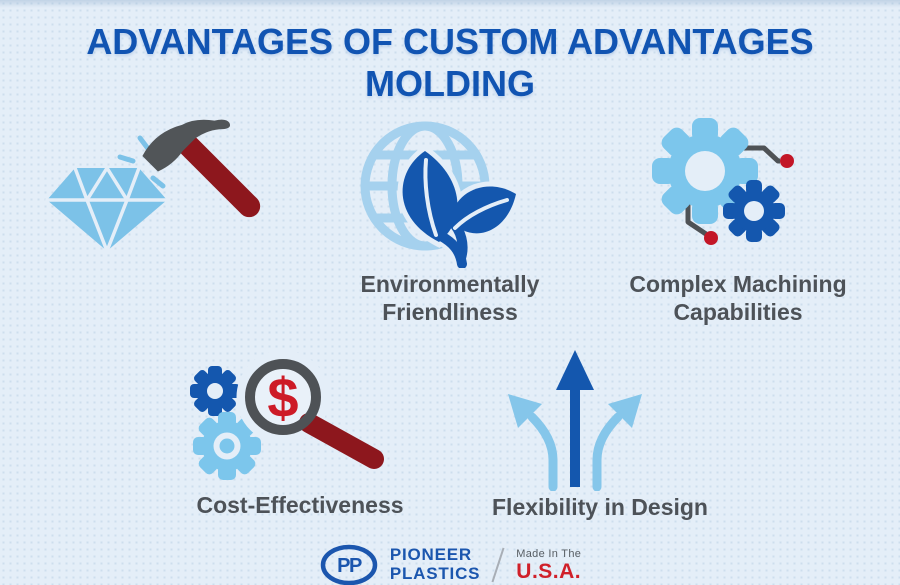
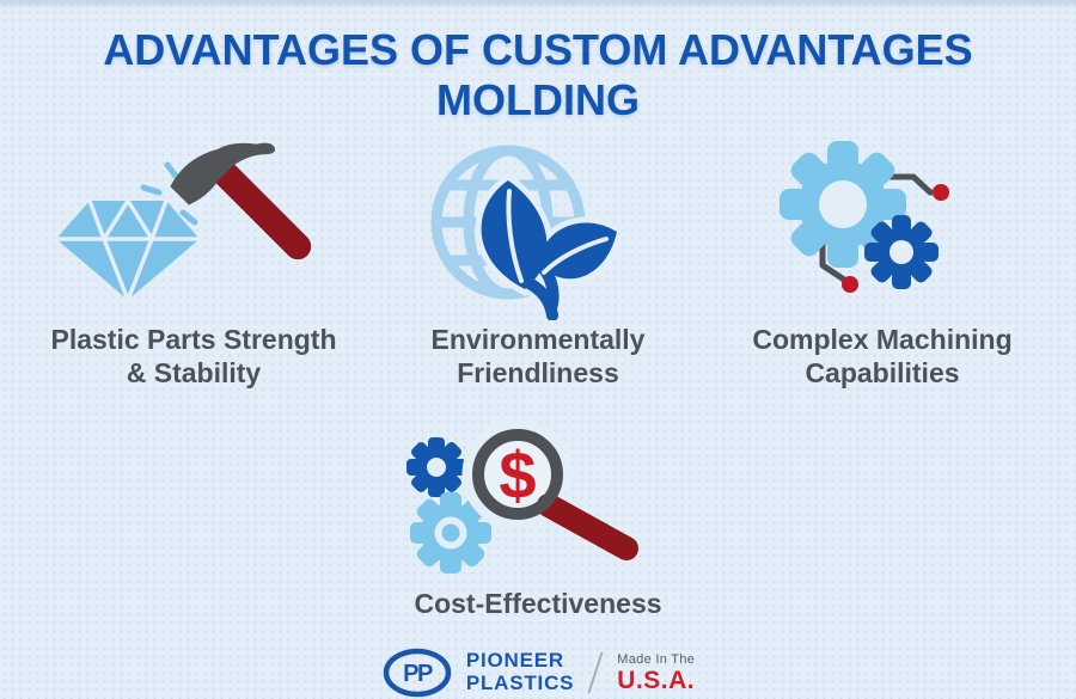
  ADVANTAGES OF CUSTOM ADVANTAGES MOLDING
+ Plastic Parts Strength
+ & Stability
  Environmentally
  Friendliness
  Complex Machining
  Capabilities
  $
  Cost-Effectiveness
- Flexibility in Design
  PP
  PIONEER
  PLASTICS
  Made In The
  U.S.A.
